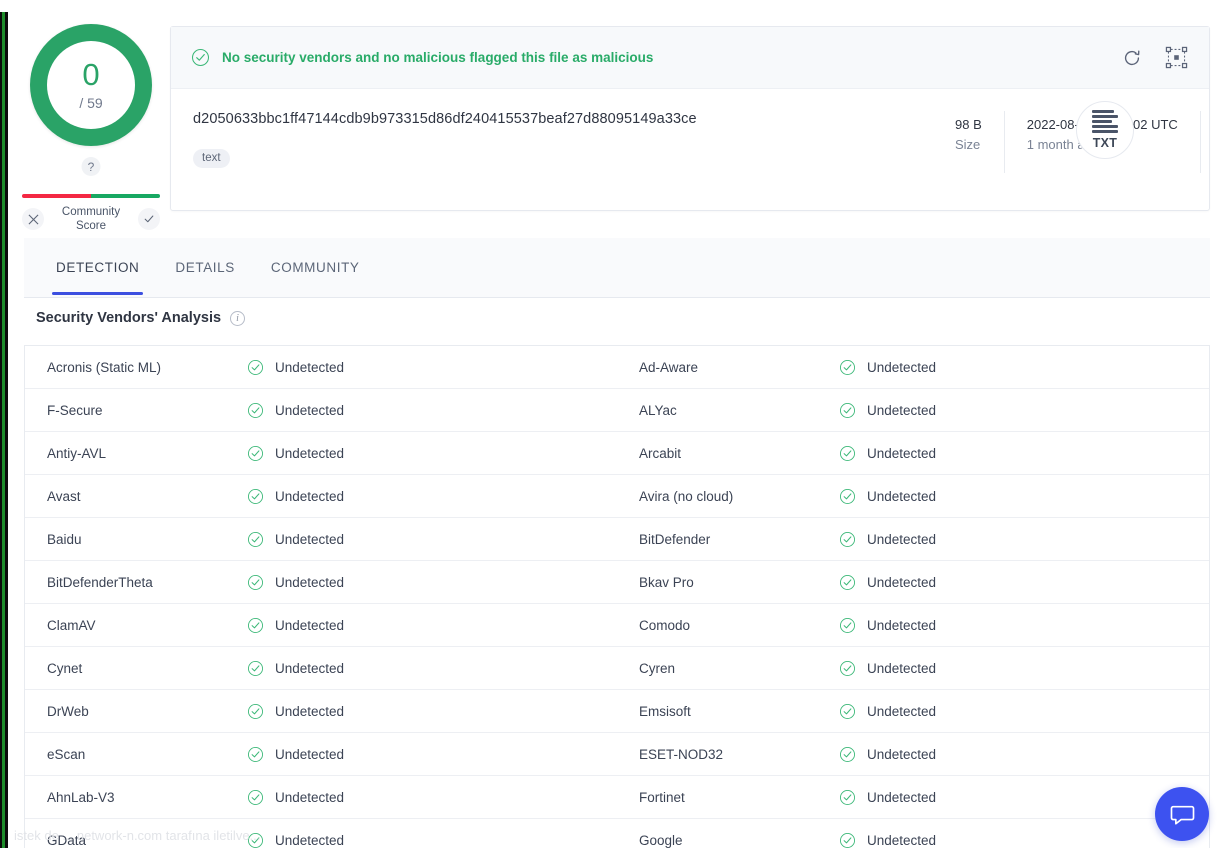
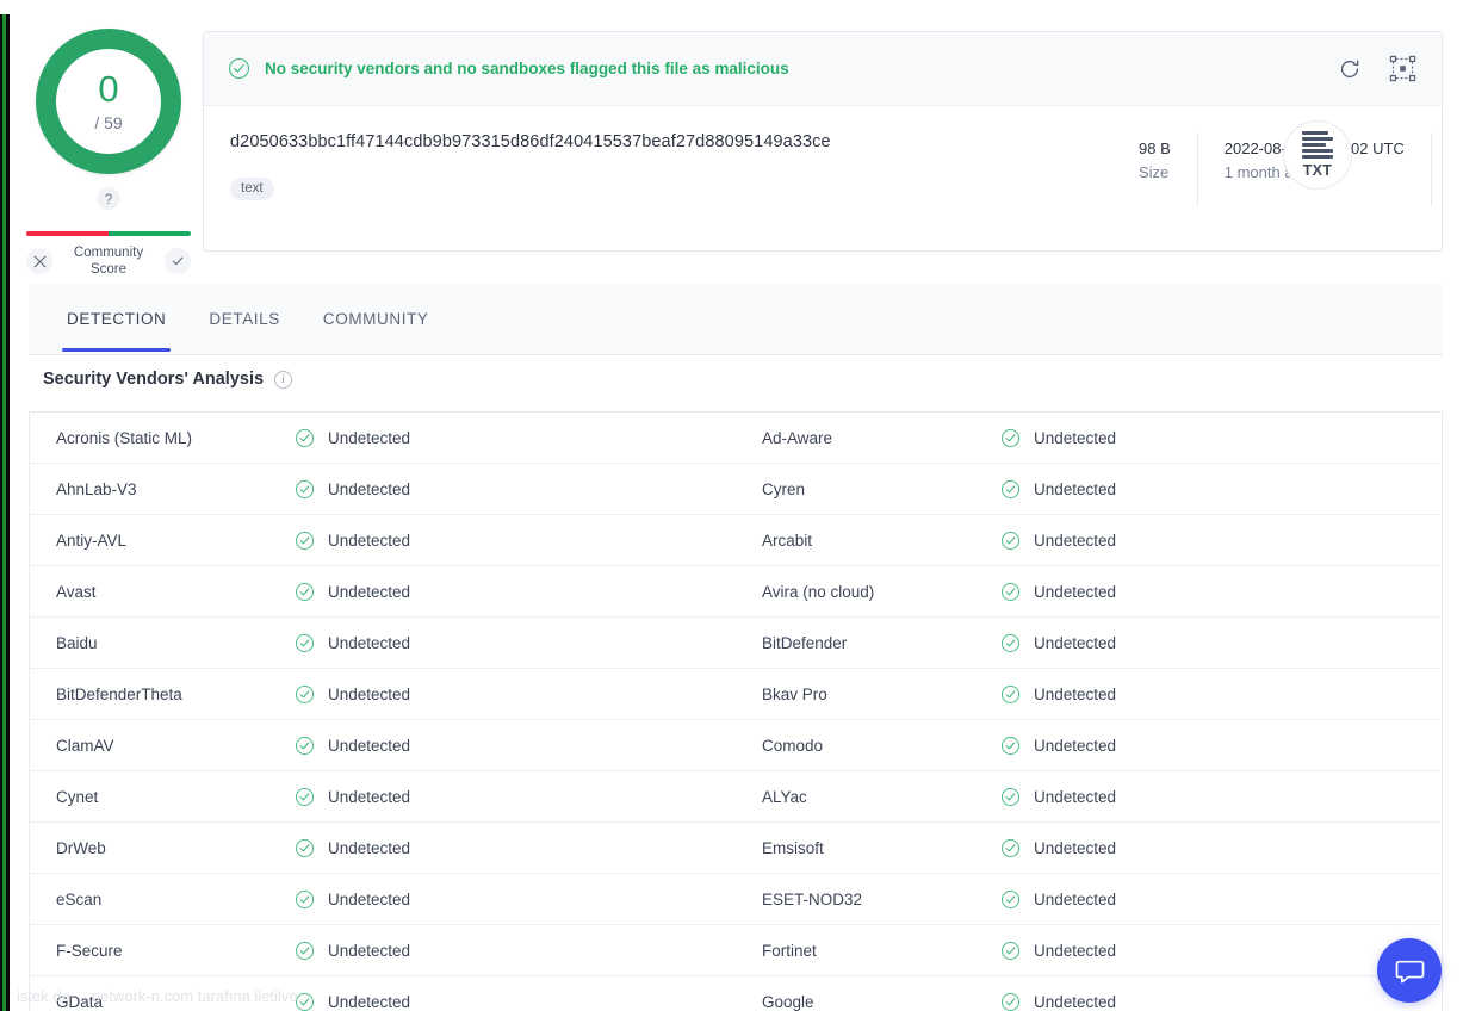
  0
  / 59
  ?
  Community
  Score
- No security vendors and no malicious flagged this file as malicious
+ No security vendors and no sandboxes flagged this file as malicious
  d2050633bbc1ff47144cdb9b973315d86df240415537beaf27d88095149a33ce
  text
  98 B
  Size
  TXT
  DETECTION
  DETAILS
  COMMUNITY
  Security Vendors' Analysis
  i
  Acronis (Static ML)
  Undetected
  Ad-Aware
  Undetected
- F-Secure
+ AhnLab-V3
  Undetected
- ALYac
+ Cyren
  Undetected
  Antiy-AVL
  Undetected
  Arcabit
  Undetected
  Avast
  Undetected
  Avira (no cloud)
  Undetected
  Baidu
  Undetected
  BitDefender
  Undetected
  BitDefenderTheta
  Undetected
  Bkav Pro
  Undetected
  ClamAV
  Undetected
  Comodo
  Undetected
  Cynet
  Undetected
- Cyren
+ ALYac
  Undetected
  DrWeb
  Undetected
  Emsisoft
  Undetected
  eScan
  Undetected
  ESET-NOD32
  Undetected
- AhnLab-V3
+ F-Secure
  Undetected
  Fortinet
  Undetected
  GData
  Undetected
  Google
  Undetected
  istek de ... network-n.com tarafına iletilve...
